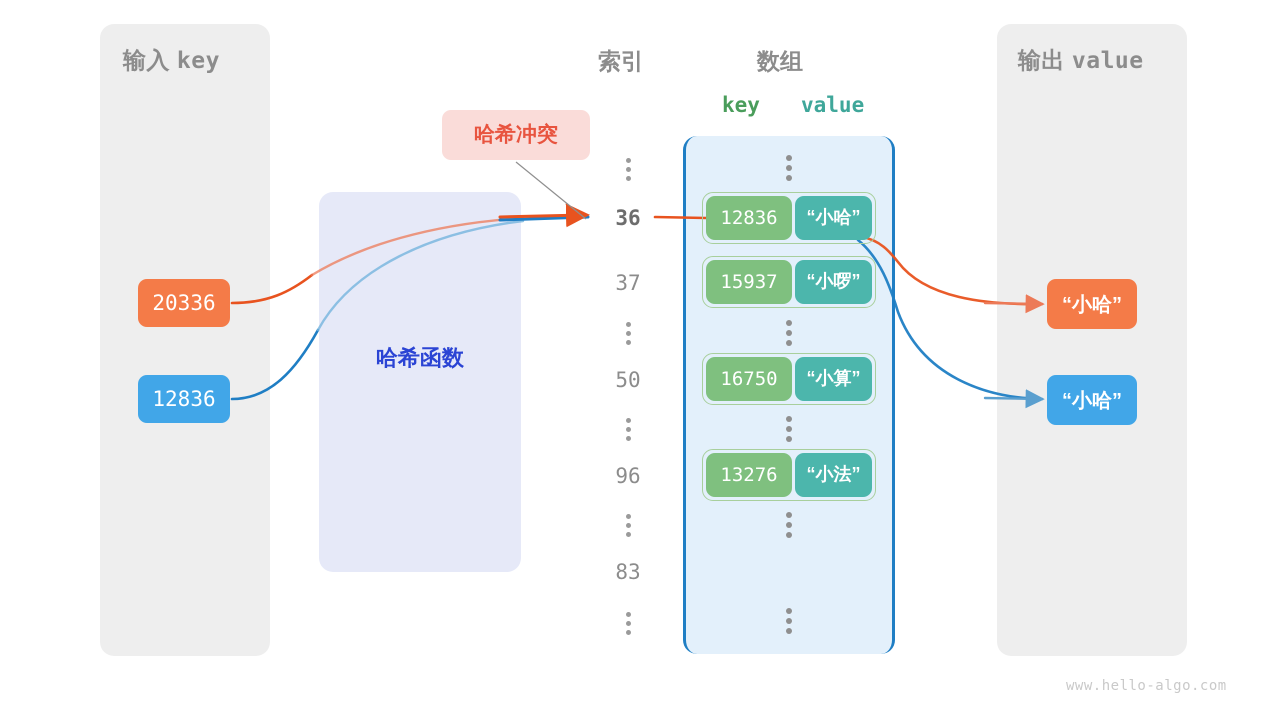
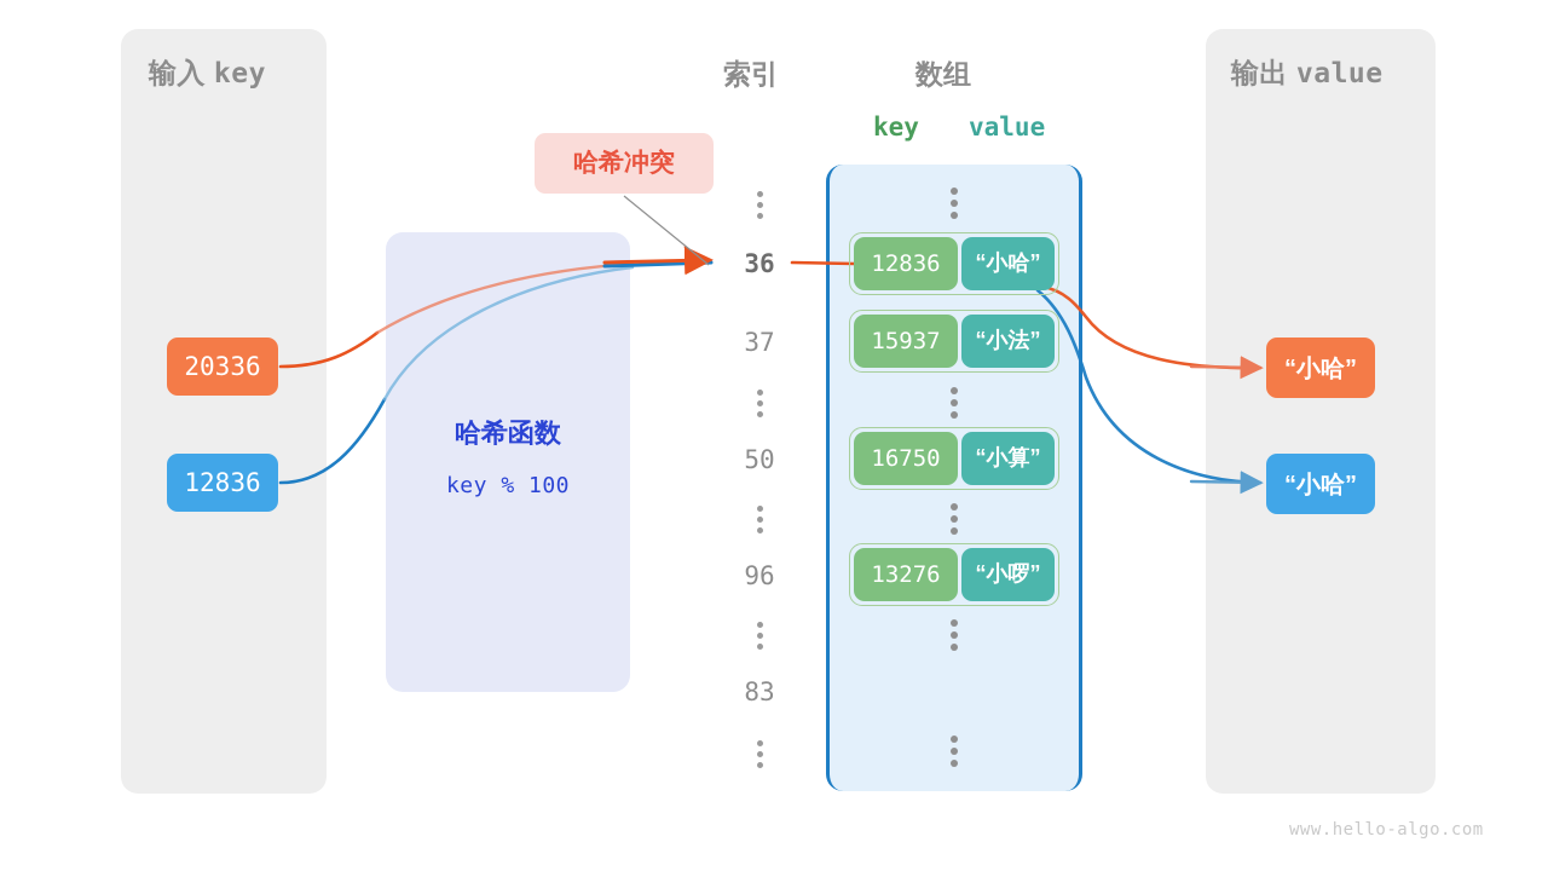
  输入 key
  输出 value
  索引
  数组
  key
  value
  哈希函数
+ key % 100
  哈希冲突
  20336
  12836
  “小哈”
  “小哈”
  36
  37
  50
  96
  83
  12836
  “小哈”
  15937
- “小啰”
+ “小法”
  16750
  “小算”
  13276
- “小法”
+ “小啰”
  www.hello-algo.com
